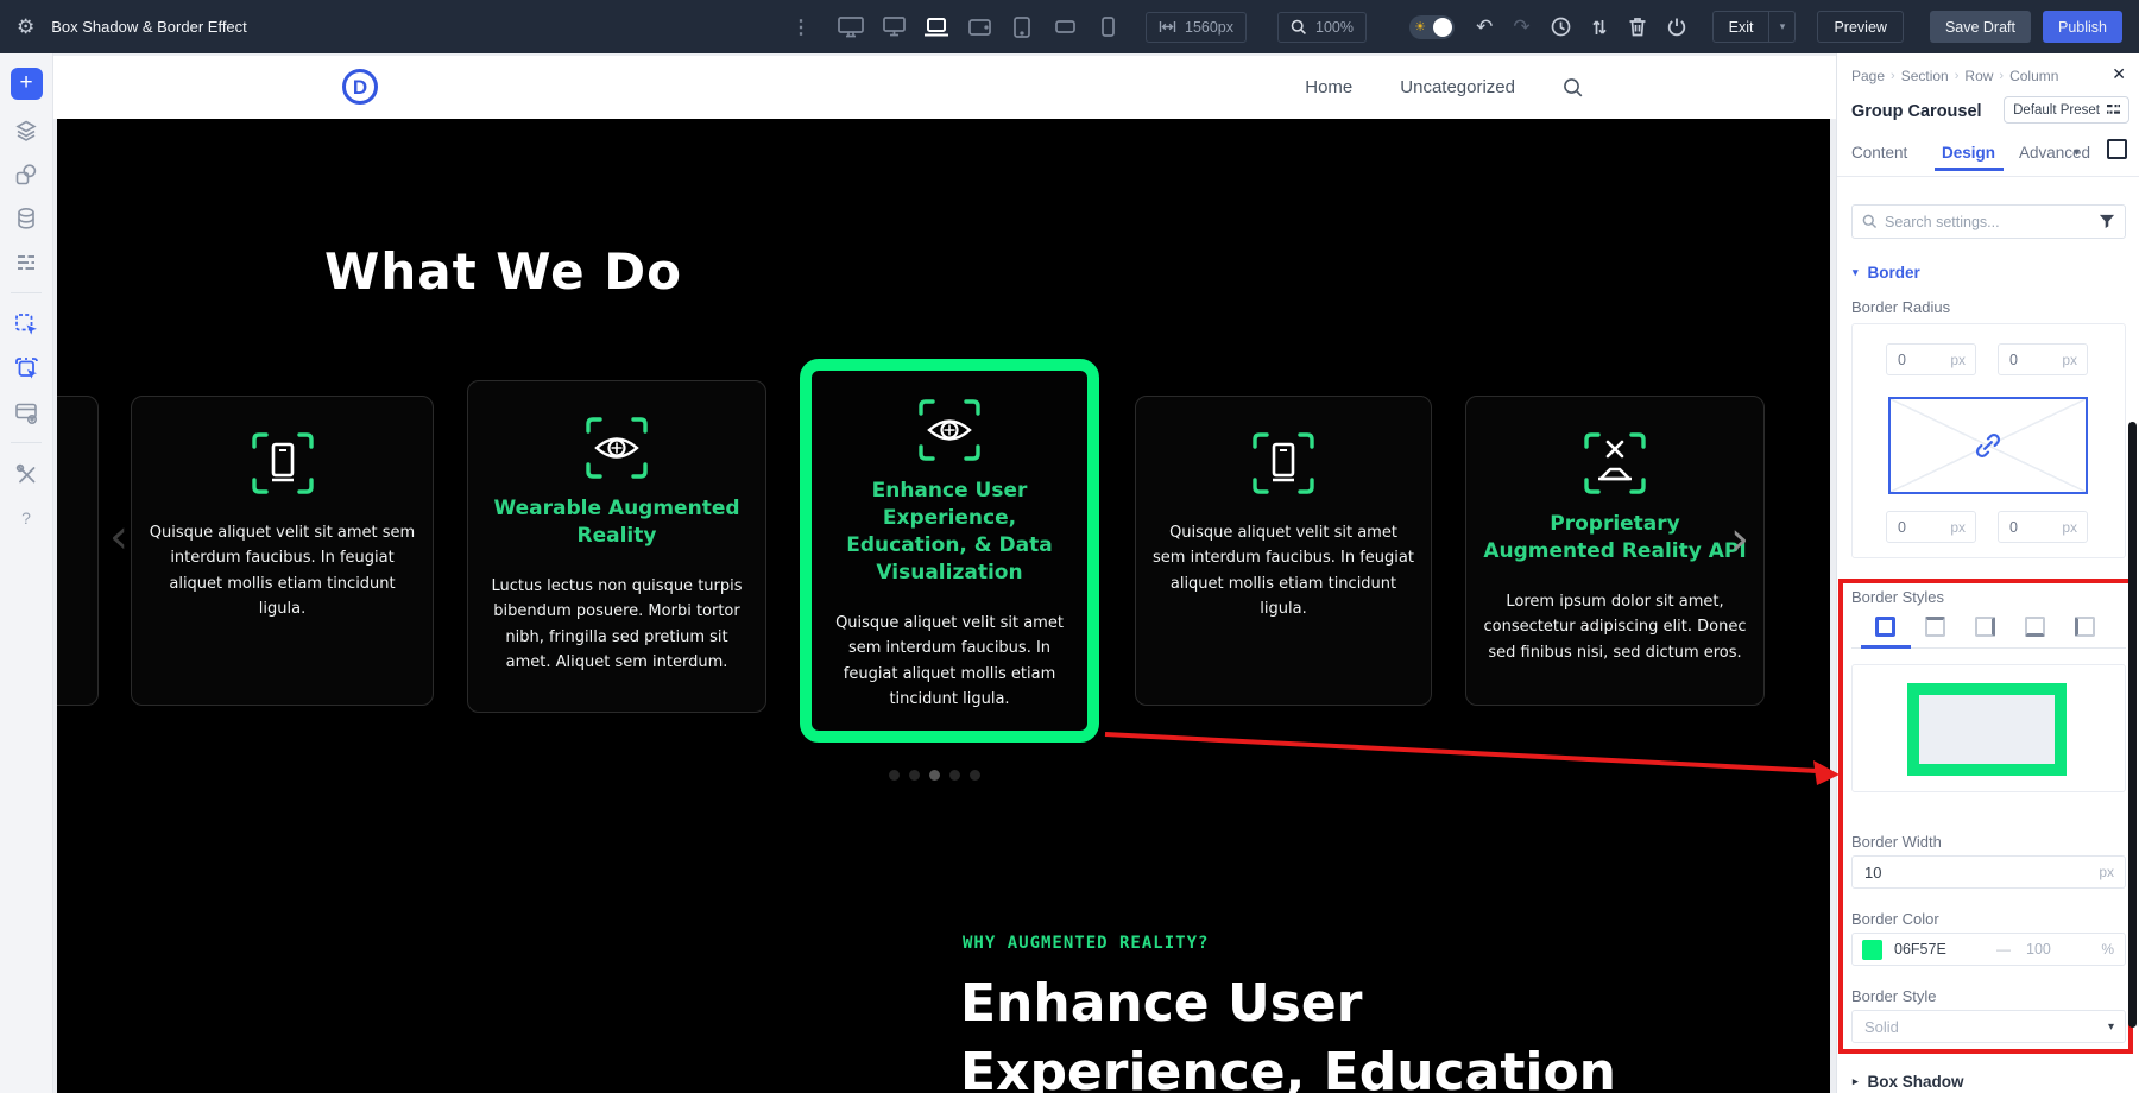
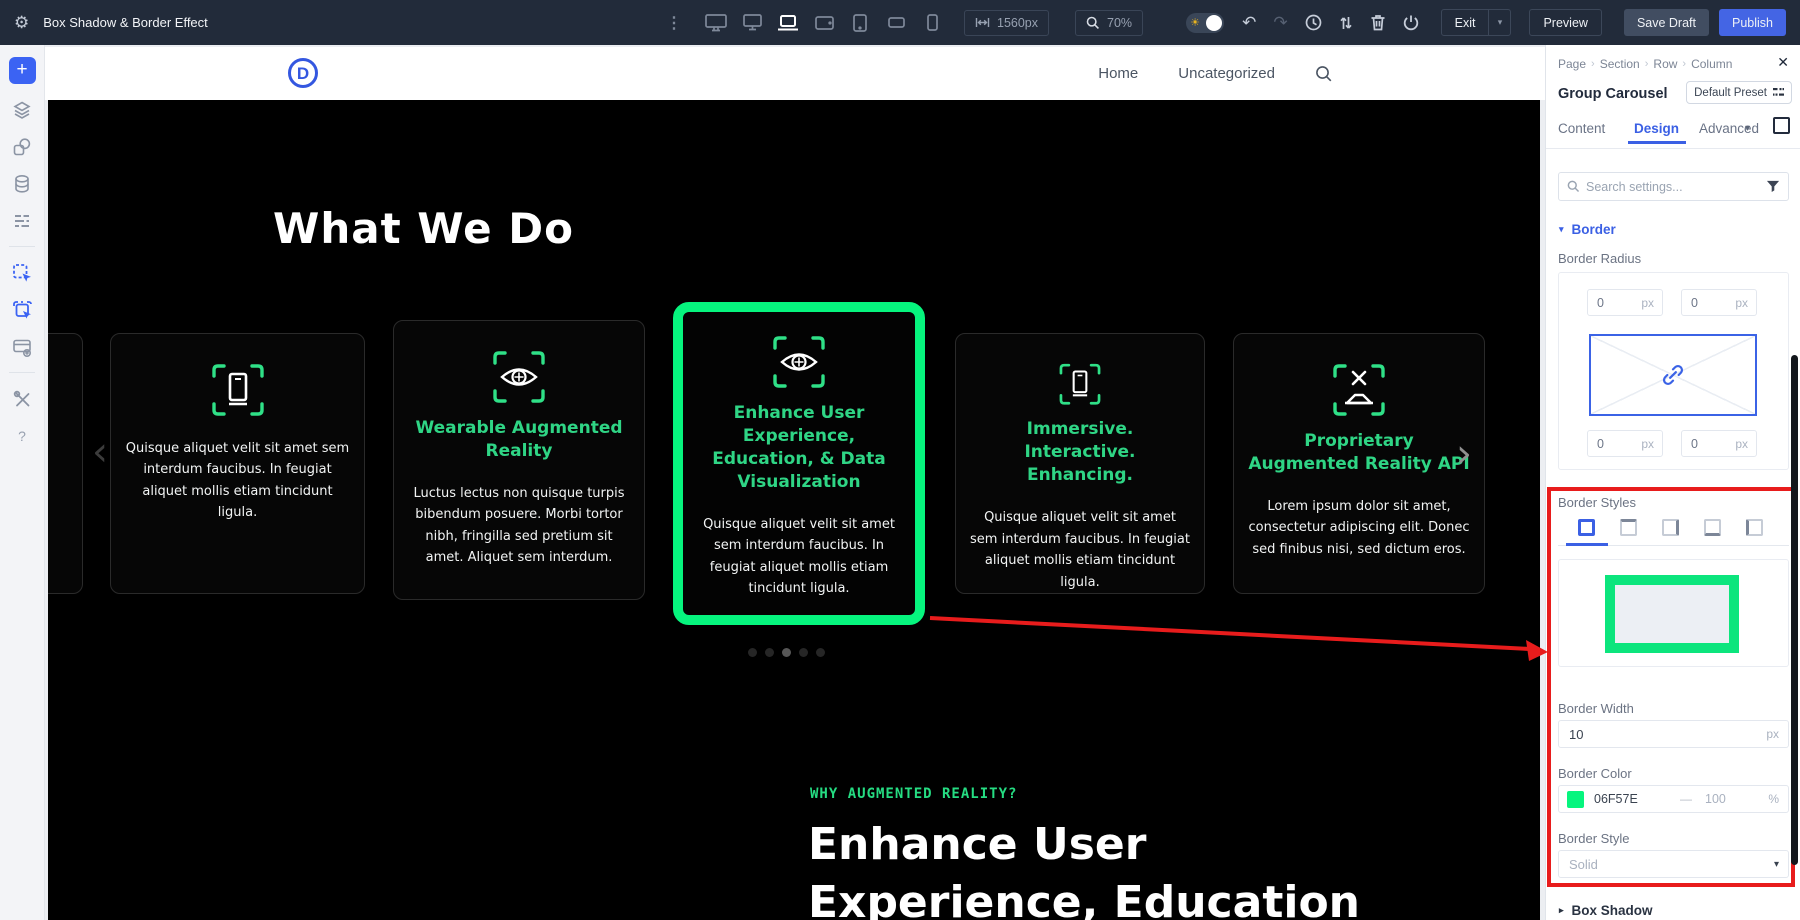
  ⚙
  Box Shadow & Border Effect
  ⋮
  1560px
- 100%
+ 70%
  ☀
  ↶
  ↷
  Exit
  ▾
  Preview
  Save Draft
  Publish
  +
  ?
  D
  Home
  Uncategorized
  What We Do
  Quisque aliquet velit sit amet sem interdum faucibus. In feugiat aliquet mollis etiam tincidunt ligula.
  Wearable Augmented Reality
  Luctus lectus non quisque turpis bibendum posuere. Morbi tortor nibh, fringilla sed pretium sit amet. Aliquet sem interdum.
  Enhance User Experience, Education, & Data Visualization
  Quisque aliquet velit sit amet sem interdum faucibus. In feugiat aliquet mollis etiam tincidunt ligula.
+ Immersive. Interactive. Enhancing.
  Quisque aliquet velit sit amet sem interdum faucibus. In feugiat aliquet mollis etiam tincidunt ligula.
  Proprietary Augmented Reality API
  Lorem ipsum dolor sit amet, consectetur adipiscing elit. Donec sed finibus nisi, sed dictum eros.
  ‹
  ›
  WHY AUGMENTED REALITY?
  Enhance User
  Experience, Education
  Page
  ›
  Section
  ›
  Row
  ›
  Column
  ✕
  Group Carousel
  Default Preset
  Content
  Design
  Advanced
  ▾
  Search settings...
  ▾
  Border
  Border Radius
  0
  px
  0
  px
  0
  px
  0
  px
  Border Styles
  Border Width
  10
  px
  Border Color
  06F57E
  —
  100
  %
  Border Style
  Solid
  ▾
  ▸
  Box Shadow
